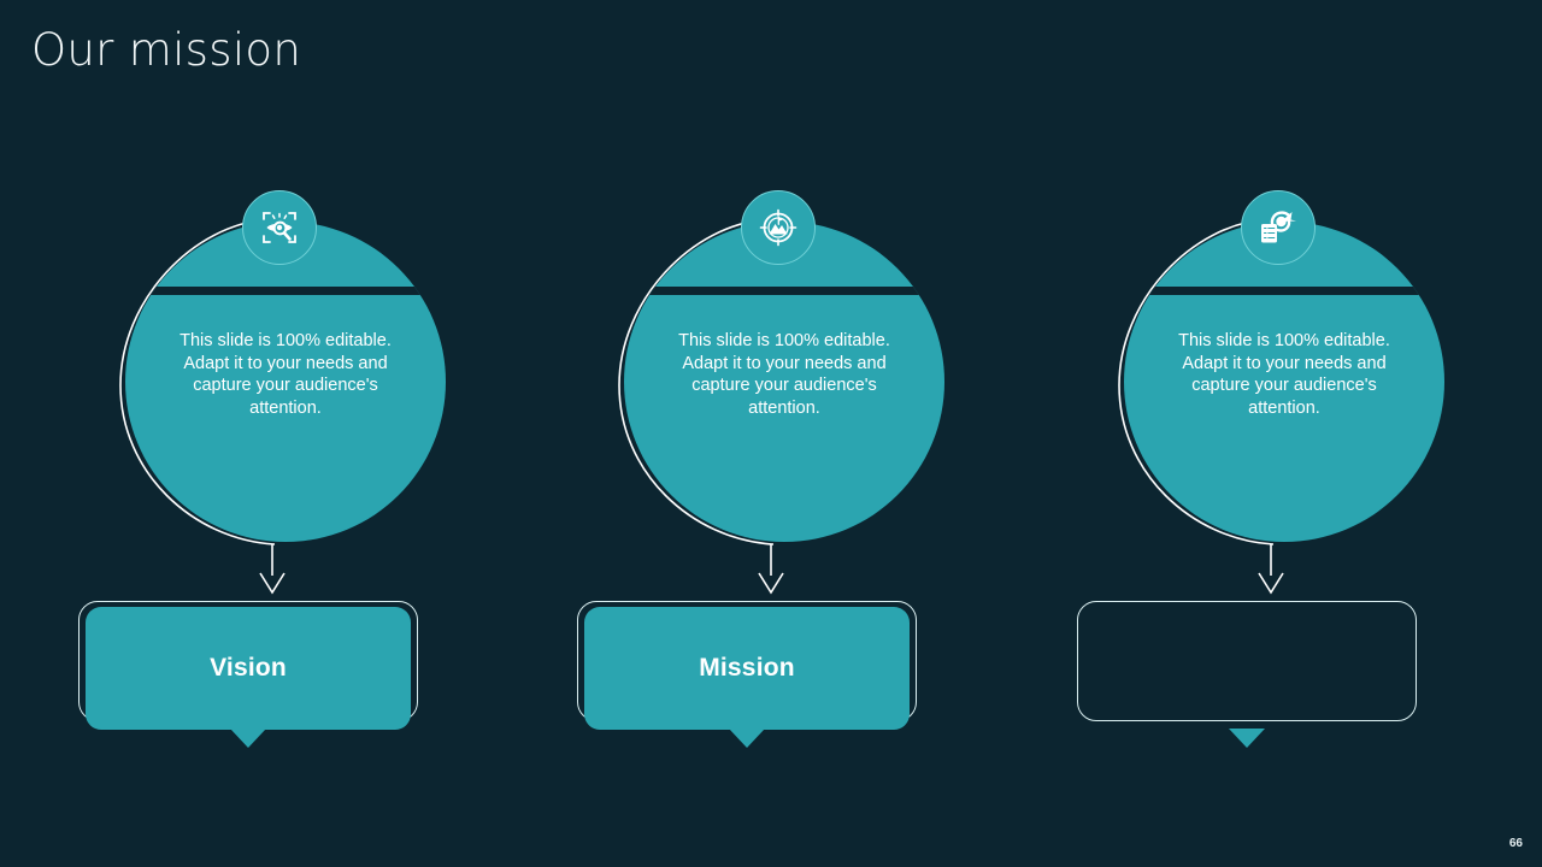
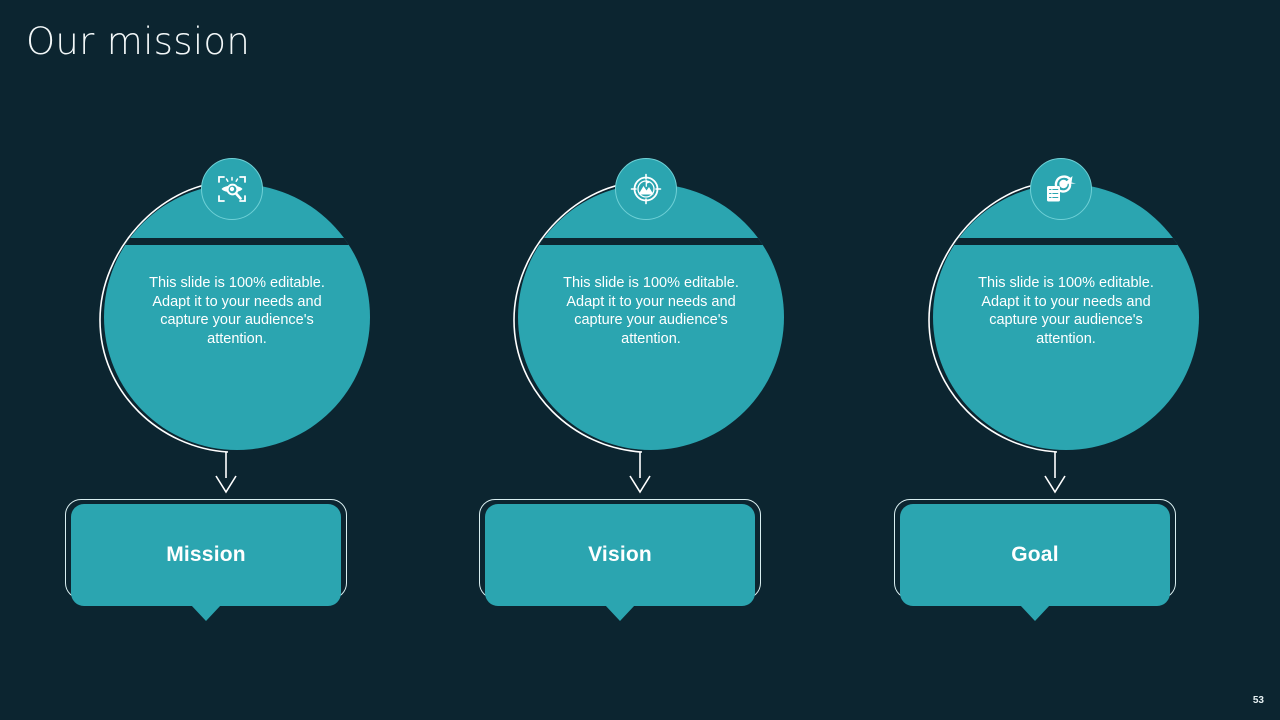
  Our mission
  This slide is 100% editable. Adapt it to your needs and capture your audience's attention.
- Vision
+ Mission
  This slide is 100% editable. Adapt it to your needs and capture your audience's attention.
- Mission
+ Vision
  This slide is 100% editable. Adapt it to your needs and capture your audience's attention.
+ Goal
- 66
+ 53
